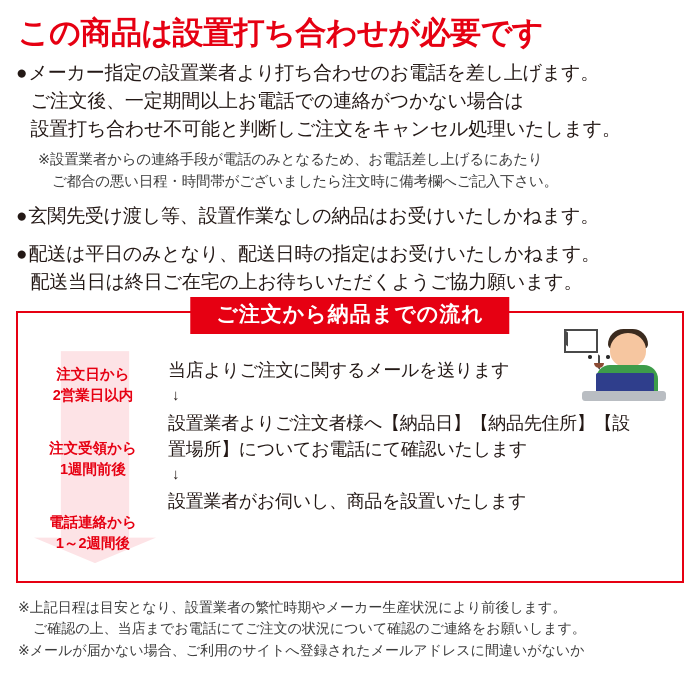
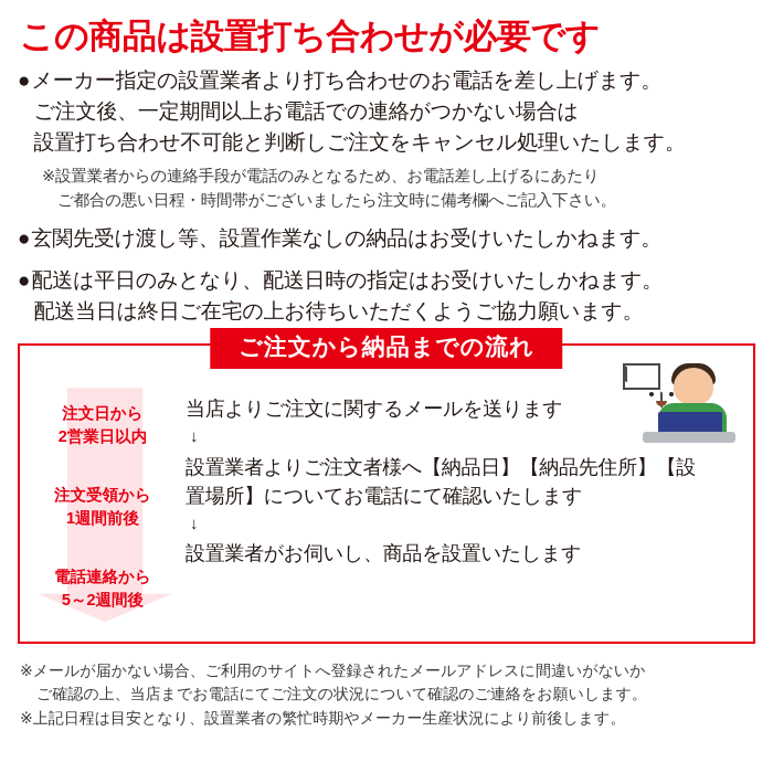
  この商品は設置打ち合わせが必要です
  ●
  メーカー指定の設置業者より打ち合わせのお電話を差し上げます。
  ご注文後、一定期間以上お電話での連絡がつかない場合は
  設置打ち合わせ不可能と判断しご注文をキャンセル処理いたします。
  ※設置業者からの連絡手段が電話のみとなるため、お電話差し上げるにあたり
  ご都合の悪い日程・時間帯がございましたら注文時に備考欄へご記入下さい。
  ●
  玄関先受け渡し等、設置作業なしの納品はお受けいたしかねます。
  ●
  配送は平日のみとなり、配送日時の指定はお受けいたしかねます。
  配送当日は終日ご在宅の上お待ちいただくようご協力願います。
  ご注文から納品までの流れ
  注文日から
  2営業日以内
  注文受領から
  1週間前後
  電話連絡から
- 1～2週間後
+ 5～2週間後
  当店よりご注文に関するメールを送ります
  ↓
  設置業者よりご注文者様へ【納品日】【納品先住所】【設置場所】についてお電話にて確認いたします
  ↓
  設置業者がお伺いし、商品を設置いたします
- ※上記日程は目安となり、設置業者の繁忙時期やメーカー生産状況により前後します。
+ ※メールが届かない場合、ご利用のサイトへ登録されたメールアドレスに間違いがないか
  ご確認の上、当店までお電話にてご注文の状況について確認のご連絡をお願いします。
- ※メールが届かない場合、ご利用のサイトへ登録されたメールアドレスに間違いがないか
+ ※上記日程は目安となり、設置業者の繁忙時期やメーカー生産状況により前後します。
